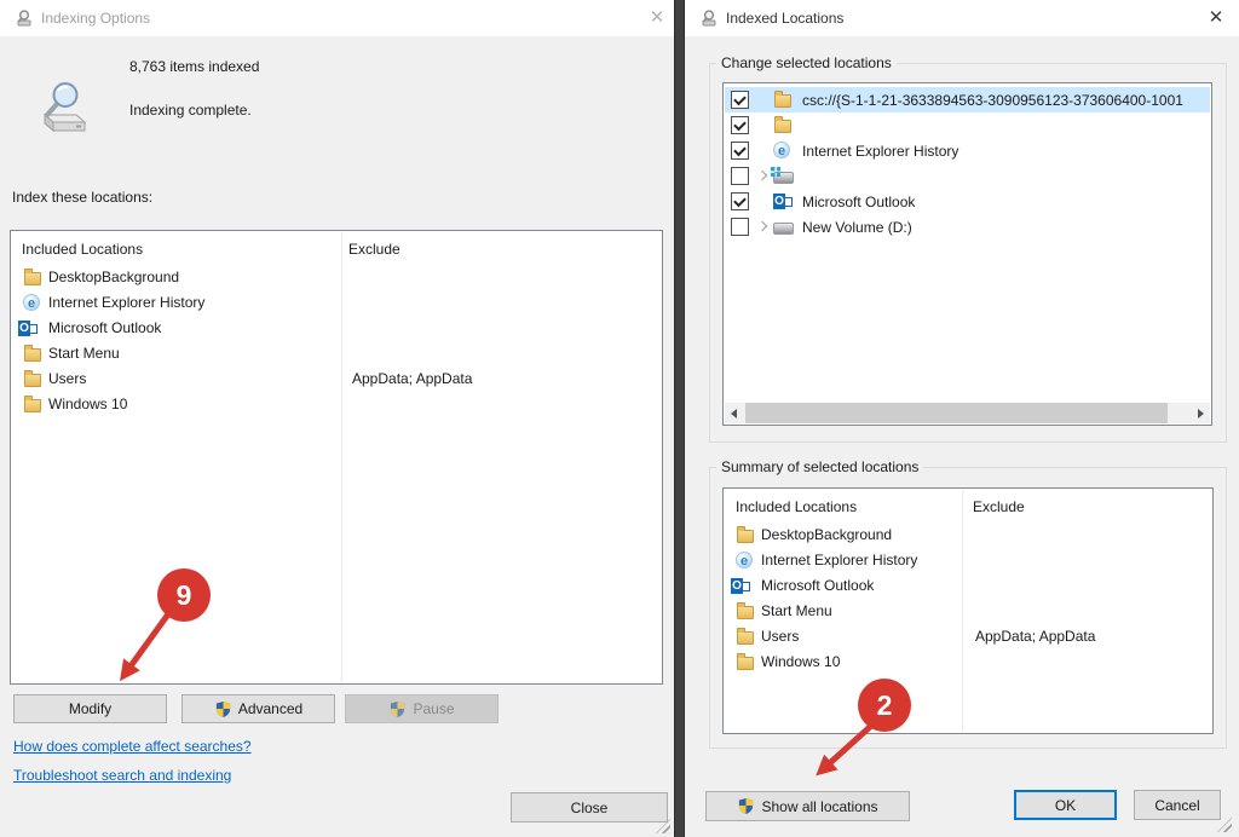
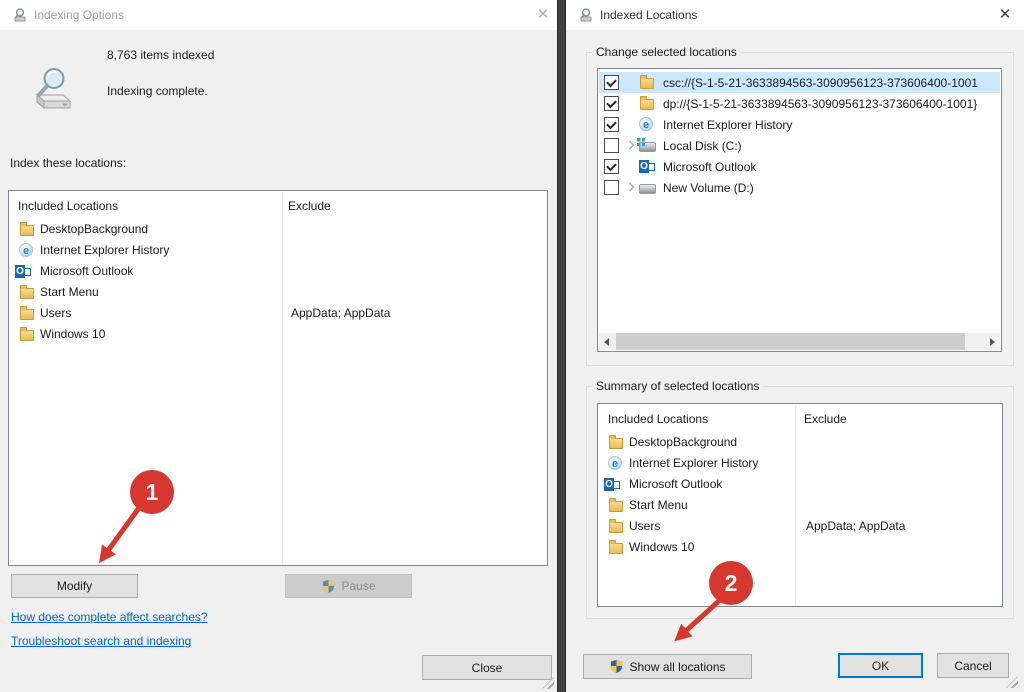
  Indexing Options
  ✕
  8,763 items indexed
  Indexing complete.
  Index these locations:
  Included Locations
  Exclude
  DesktopBackground
  Internet Explorer History
  Microsoft Outlook
  Start Menu
  Users
  AppData; AppData
  Windows 10
  Modify
- Advanced
  Pause
  How does complete affect searches?
  Troubleshoot search and indexing
  Close
  Indexed Locations
  ✕
  Change selected locations
- csc://{S-1-1-21-3633894563-3090956123-373606400-1001
+ csc://{S-1-5-21-3633894563-3090956123-373606400-1001
+ dp://{S-1-5-21-3633894563-3090956123-373606400-1001}
  Internet Explorer History
+ Local Disk (C:)
  Microsoft Outlook
  New Volume (D:)
  Summary of selected locations
  Included Locations
  Exclude
  DesktopBackground
  Internet Explorer History
  Microsoft Outlook
  Start Menu
  Users
  AppData; AppData
  Windows 10
  Show all locations
  OK
  Cancel
- 9
+ 1
  2
